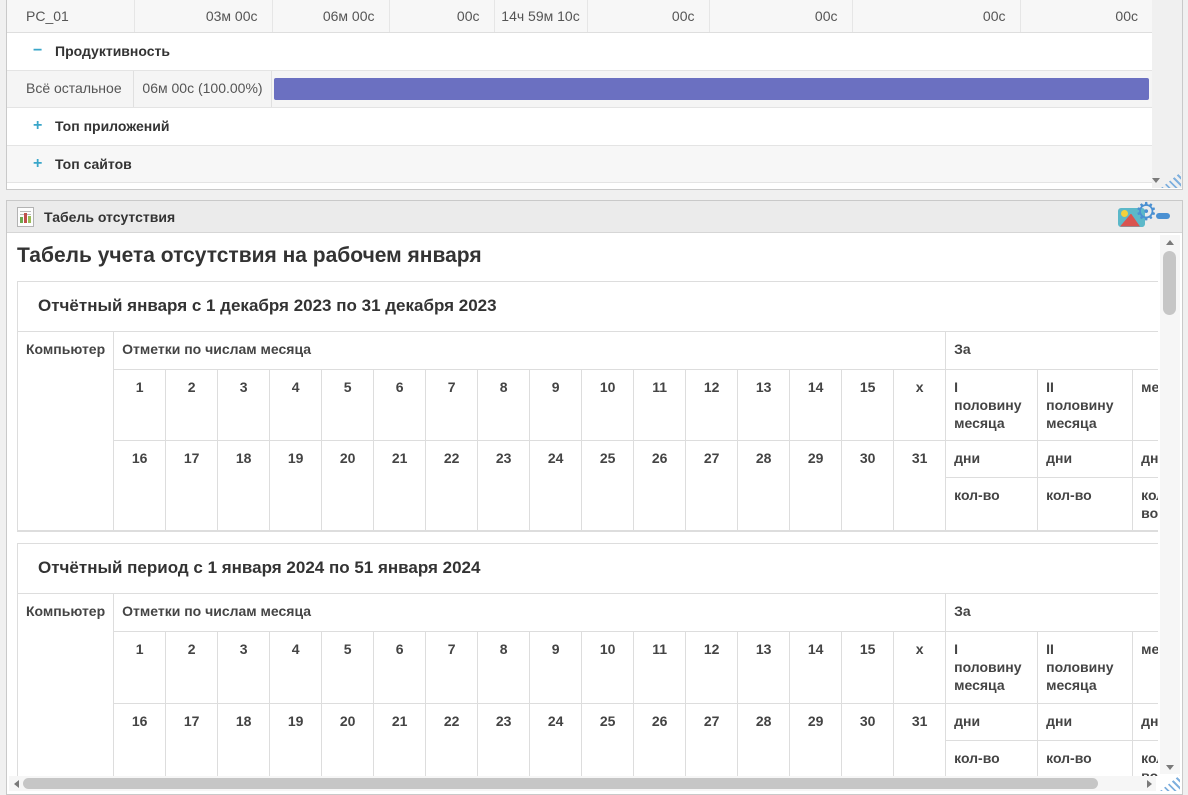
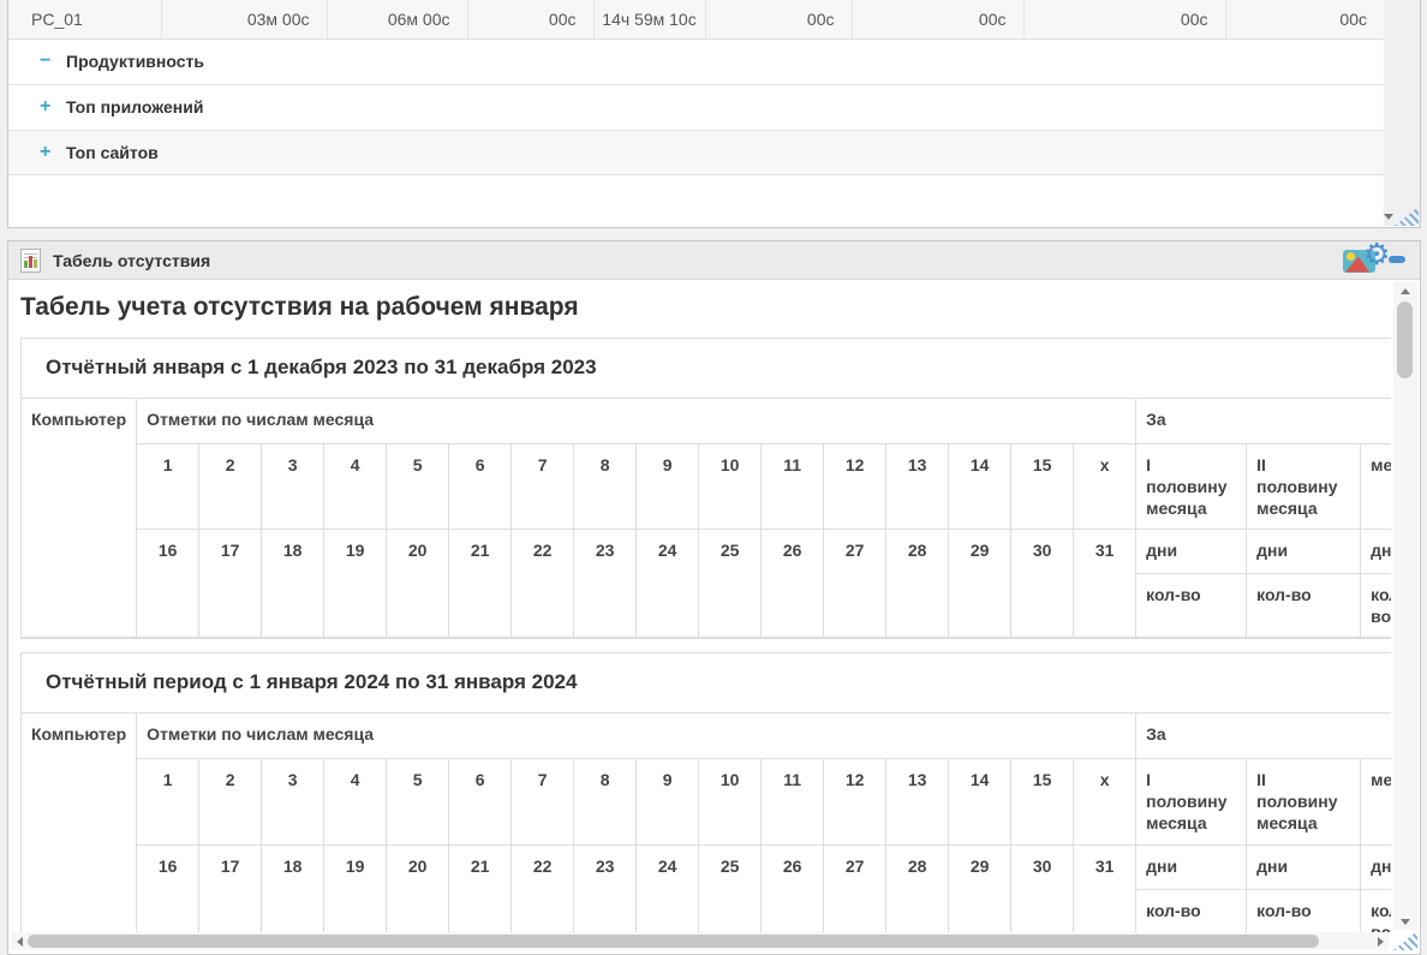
  PC_01	03м 00с	06м 00с	00с	14ч 59м 10с	00с	00с	00с	00с
  −
  Продуктивность
- Всё остальное
- 06м 00с (100.00%)
  +
  Топ приложений
  +
  Топ сайтов
  Табель отсутствия
  ⚙
  Табель учета отсутствия на рабочем января
  Отчётный января с 1 декабря 2023 по 31 декабря 2023
  Компьютер	Отметки по числам месяца	За
  1	2	3	4	5	6	7	8	9	10	11	12	13	14	15	х	I половину месяца	II половину месяца	ме
  16	17	18	19	20	21	22	23	24	25	26	27	28	29	30	31	дни	дни	дн
  кол-во	кол-во	ково
- Отчётный период с 1 января 2024 по 51 января 2024
+ Отчётный период с 1 января 2024 по 31 января 2024
  Компьютер	Отметки по числам месяца	За
  1	2	3	4	5	6	7	8	9	10	11	12	13	14	15	х	I половину месяца	II половину месяца	ме
  16	17	18	19	20	21	22	23	24	25	26	27	28	29	30	31	дни	дни	дн
  кол-во	кол-во	ко
